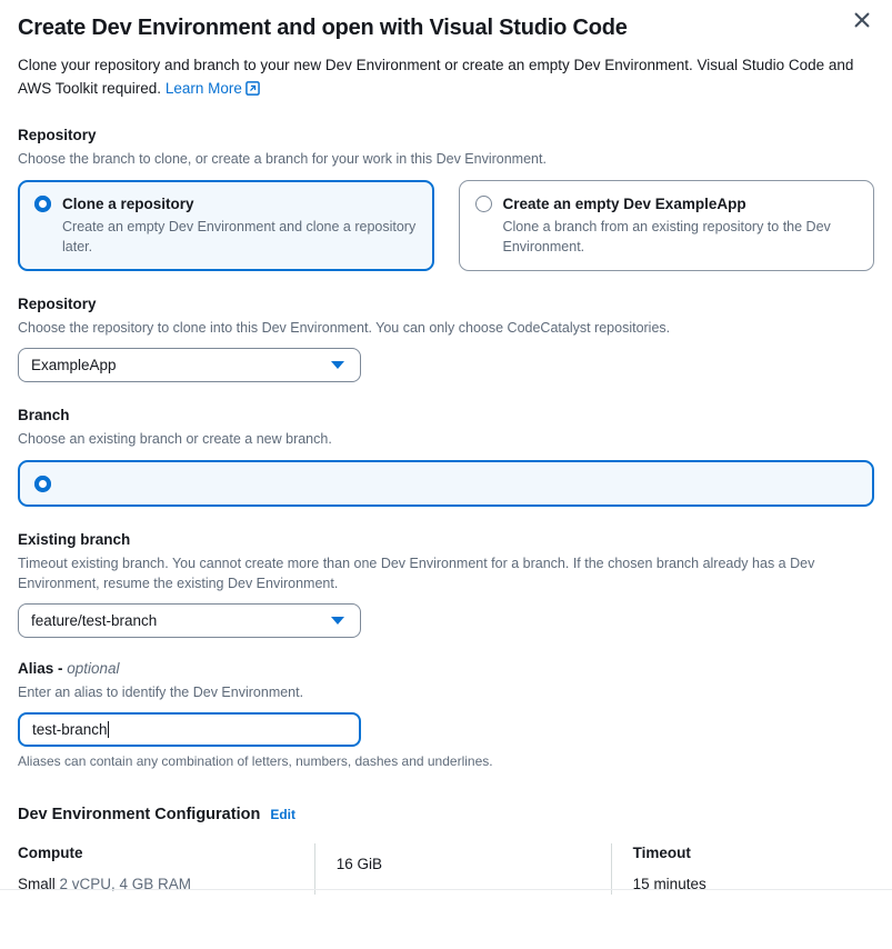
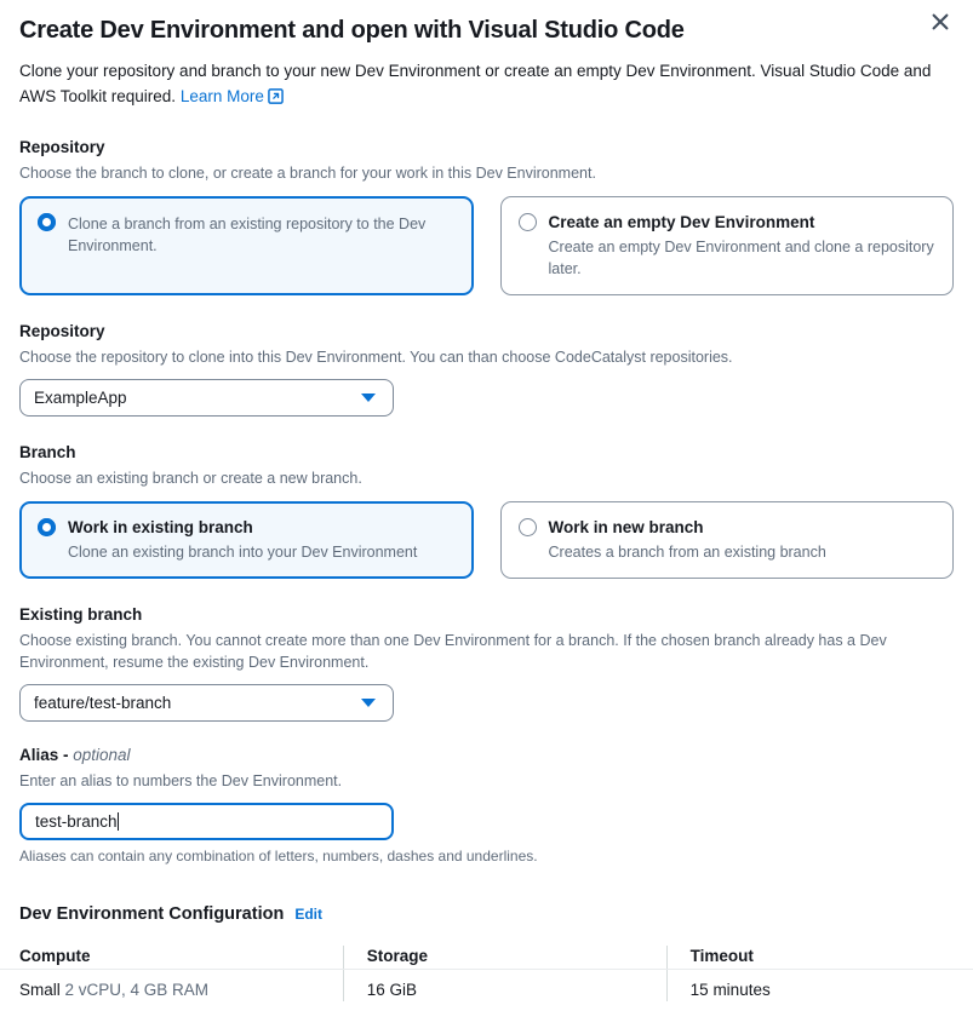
  Create Dev Environment and open with Visual Studio Code
  Clone your repository and branch to your new Dev Environment or create an empty Dev Environment. Visual Studio Code and AWS Toolkit required. Learn More
  Repository
  Choose the branch to clone, or create a branch for your work in this Dev Environment.
- Clone a repository
- Create an empty Dev Environment and clone a repository later.
+ Clone a branch from an existing repository to the Dev Environment.
- Create an empty Dev ExampleApp
+ Create an empty Dev Environment
- Clone a branch from an existing repository to the Dev Environment.
+ Create an empty Dev Environment and clone a repository later.
  Repository
- Choose the repository to clone into this Dev Environment. You can only choose CodeCatalyst repositories.
+ Choose the repository to clone into this Dev Environment. You can than choose CodeCatalyst repositories.
  ExampleApp
  Branch
  Choose an existing branch or create a new branch.
+ Work in existing branch
+ Clone an existing branch into your Dev Environment
+ Work in new branch
+ Creates a branch from an existing branch
  Existing branch
- Timeout existing branch. You cannot create more than one Dev Environment for a branch. If the chosen branch already has a Dev Environment, resume the existing Dev Environment.
+ Choose existing branch. You cannot create more than one Dev Environment for a branch. If the chosen branch already has a Dev Environment, resume the existing Dev Environment.
  feature/test-branch
  Alias - optional
- Enter an alias to identify the Dev Environment.
+ Enter an alias to numbers the Dev Environment.
  test-branch
  Aliases can contain any combination of letters, numbers, dashes and underlines.
  Dev Environment Configuration
  Edit
  Compute
  Small 2 vCPU, 4 GB RAM
+ Storage
  16 GiB
  Timeout
  15 minutes
